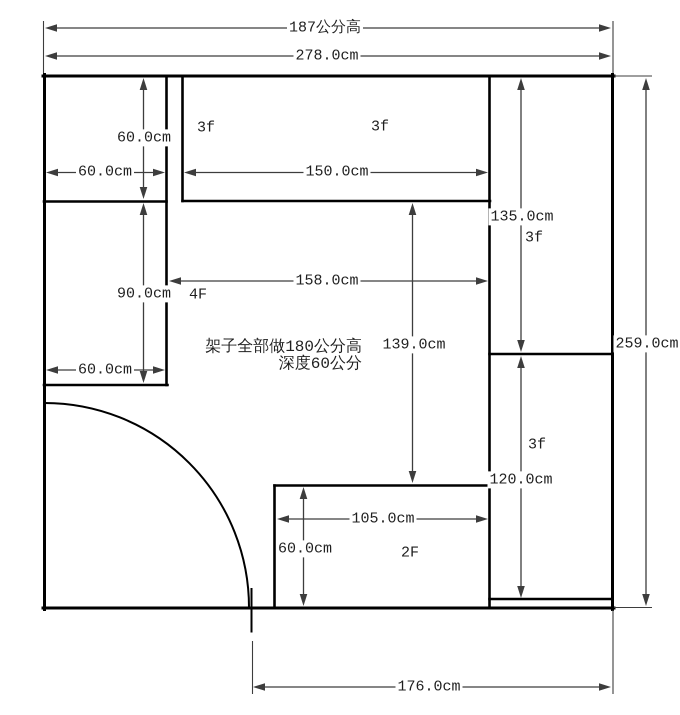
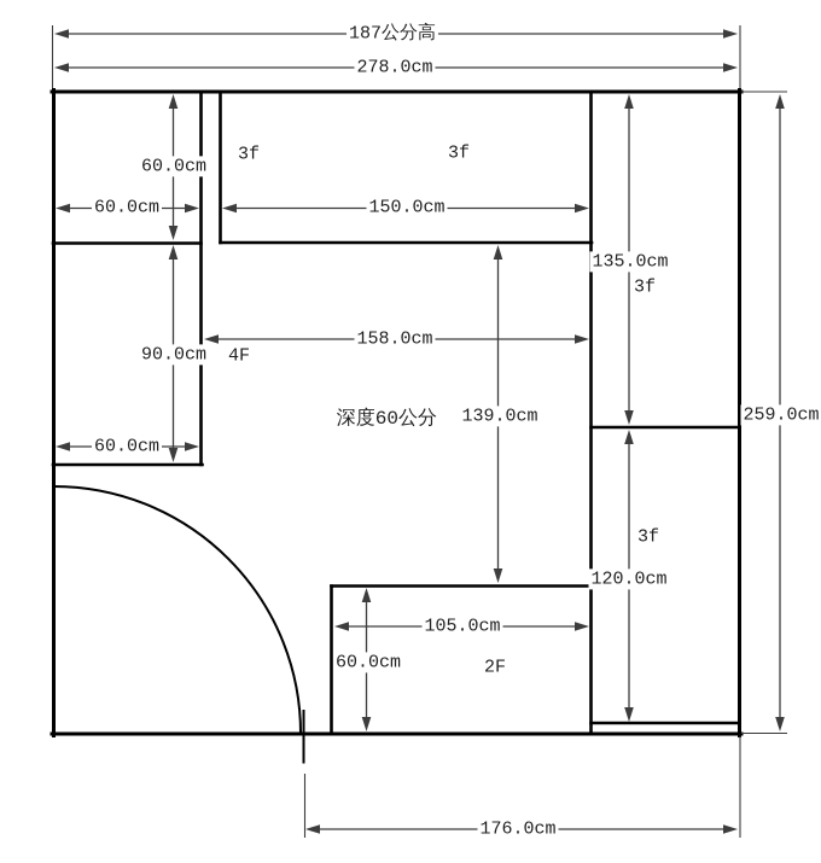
  187公分高
  278.0cm
  60.0cm
  60.0cm
  150.0cm
  135.0cm
  90.0cm
  60.0cm
  158.0cm
  139.0cm
  259.0cm
  120.0cm
  105.0cm
  60.0cm
  176.0cm
  3f
  3f
  3f
  3f
  4F
  2F
- 架子全部做180公分高
  深度60公分
